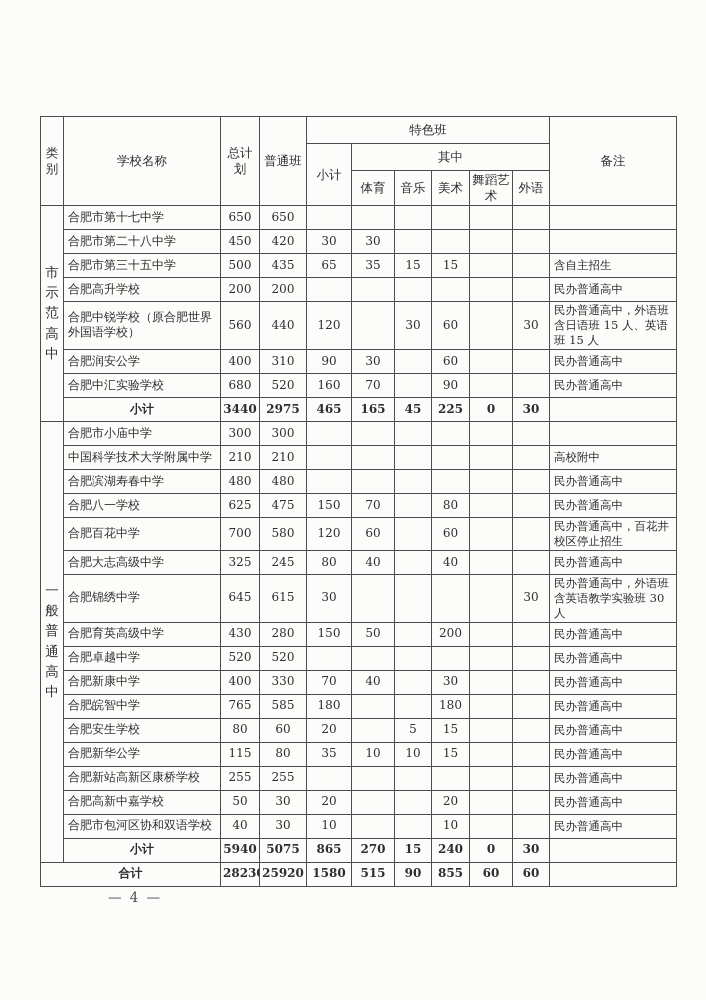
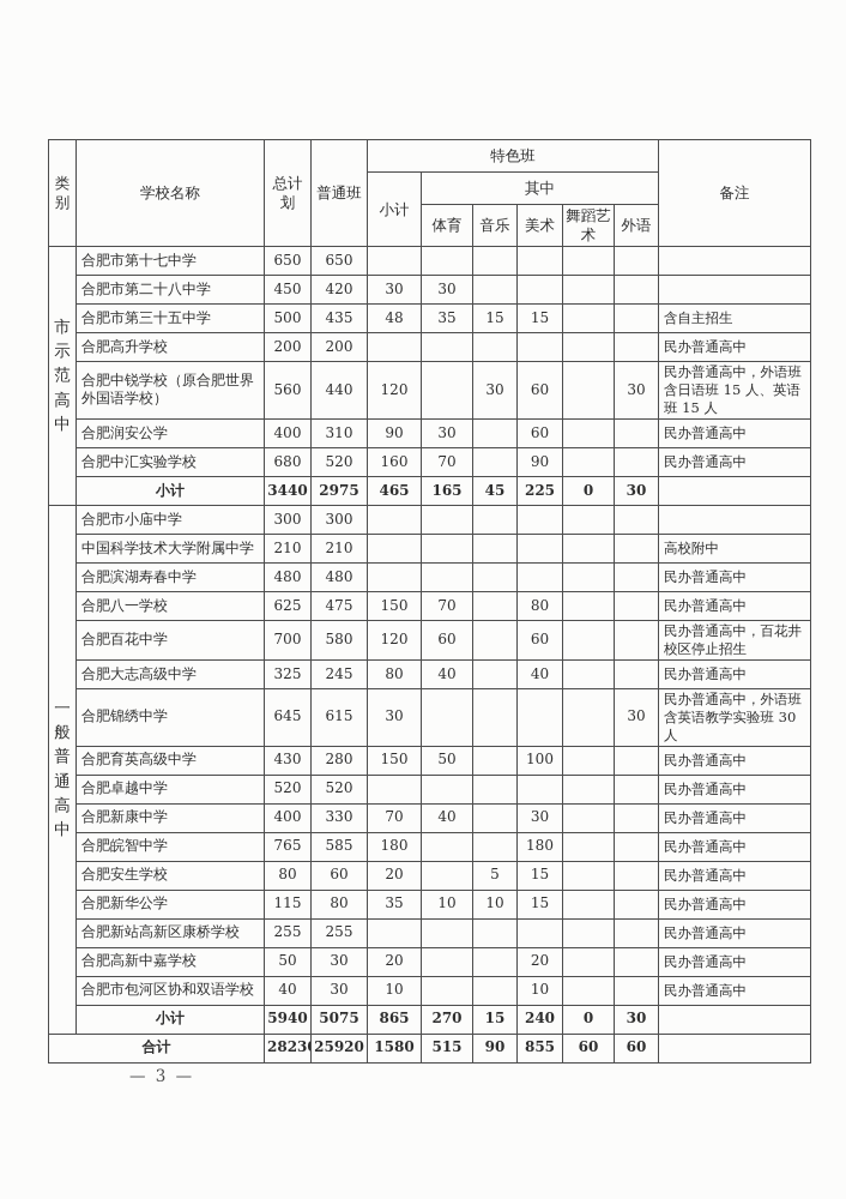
  类别	学校名称	总计划	普通班	特色班	备注
  小计	其中
  体育	音乐	美术	舞蹈艺术	外语
  市示范高中	合肥市第十七中学	650	650
  合肥市第二十八中学	450	420	30	30
- 合肥市第三十五中学	500	435	65	35	15	15			含自主招生
+ 合肥市第三十五中学	500	435	48	35	15	15			含自主招生
  合肥高升学校	200	200							民办普通高中
  合肥中锐学校（原合肥世界外国语学校）	560	440	120		30	60		30	民办普通高中，外语班含日语班 15 人、英语班 15 人
  合肥润安公学	400	310	90	30		60			民办普通高中
  合肥中汇实验学校	680	520	160	70		90			民办普通高中
  小计	3440	2975	465	165	45	225	0	30
  一般普通高中	合肥市小庙中学	300	300
  中国科学技术大学附属中学	210	210							高校附中
  合肥滨湖寿春中学	480	480							民办普通高中
  合肥八一学校	625	475	150	70		80			民办普通高中
  合肥百花中学	700	580	120	60		60			民办普通高中，百花井校区停止招生
  合肥大志高级中学	325	245	80	40		40			民办普通高中
  合肥锦绣中学	645	615	30					30	民办普通高中，外语班含英语教学实验班 30 人
- 合肥育英高级中学	430	280	150	50		200			民办普通高中
+ 合肥育英高级中学	430	280	150	50		100			民办普通高中
  合肥卓越中学	520	520							民办普通高中
  合肥新康中学	400	330	70	40		30			民办普通高中
  合肥皖智中学	765	585	180			180			民办普通高中
  合肥安生学校	80	60	20		5	15			民办普通高中
  合肥新华公学	115	80	35	10	10	15			民办普通高中
  合肥新站高新区康桥学校	255	255							民办普通高中
  合肥高新中嘉学校	50	30	20			20			民办普通高中
  合肥市包河区协和双语学校	40	30	10			10			民办普通高中
  小计	5940	5075	865	270	15	240	0	30
  合计	2823	25920	1580	515	90	855	60	60
- — 4 —
+ — 3 —
